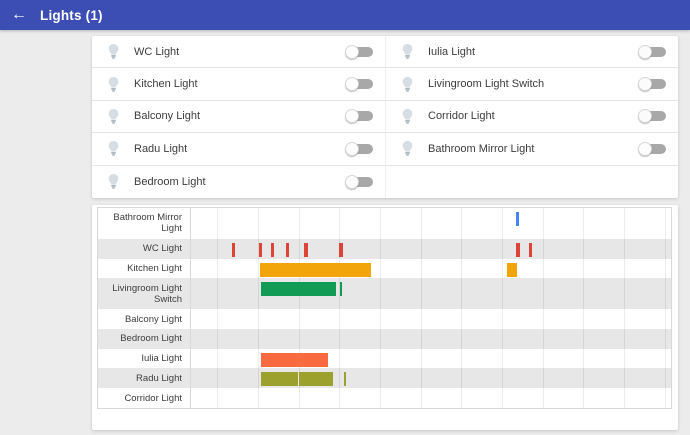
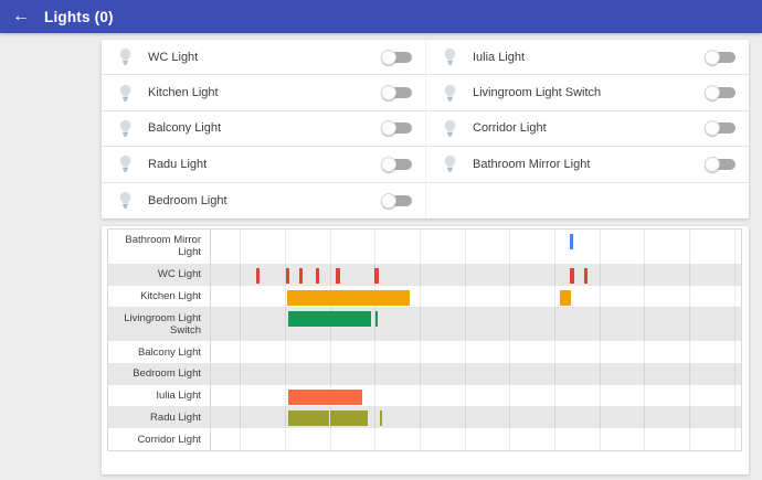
  ←
- Lights (1)
+ Lights (0)
  WC Light
  Kitchen Light
  Balcony Light
  Radu Light
  Bedroom Light
  Iulia Light
  Livingroom Light Switch
  Corridor Light
  Bathroom Mirror Light
  Bathroom Mirror Light
  WC Light
  Kitchen Light
  Livingroom Light Switch
  Balcony Light
  Bedroom Light
  Iulia Light
  Radu Light
  Corridor Light
